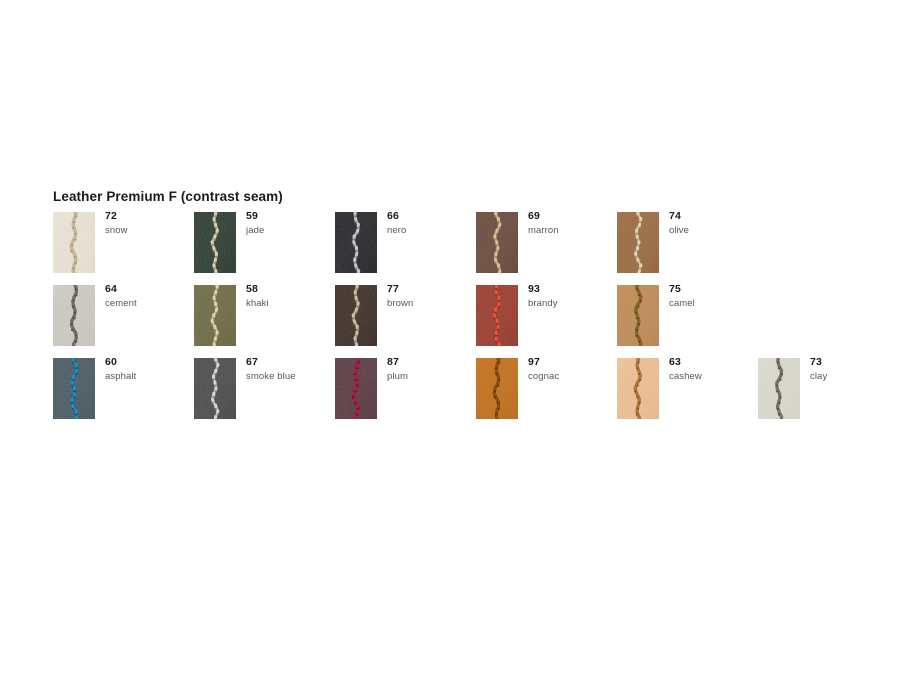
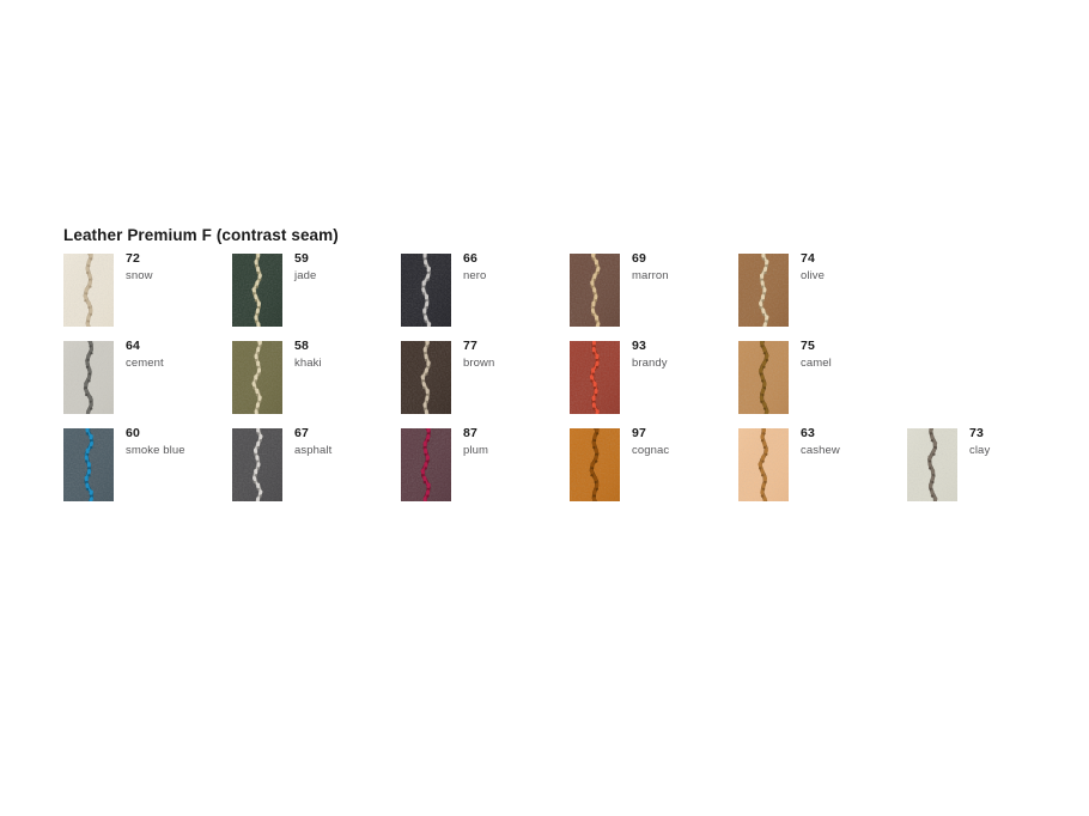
  Leather Premium F (contrast seam)
  72
  snow
  59
  jade
  66
  nero
  69
  marron
  74
  olive
  64
  cement
  58
  khaki
  77
  brown
  93
  brandy
  75
  camel
  60
- asphalt
+ smoke blue
  67
- smoke blue
+ asphalt
  87
  plum
  97
  cognac
  63
  cashew
  73
  clay
